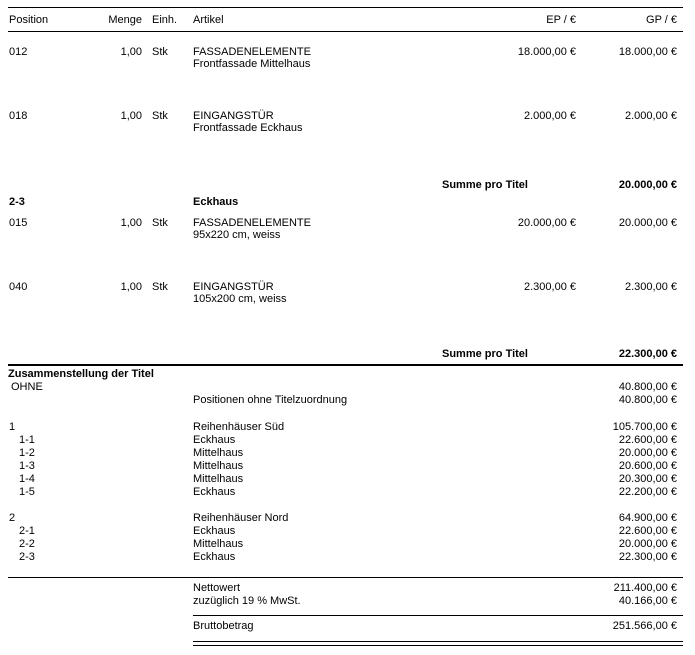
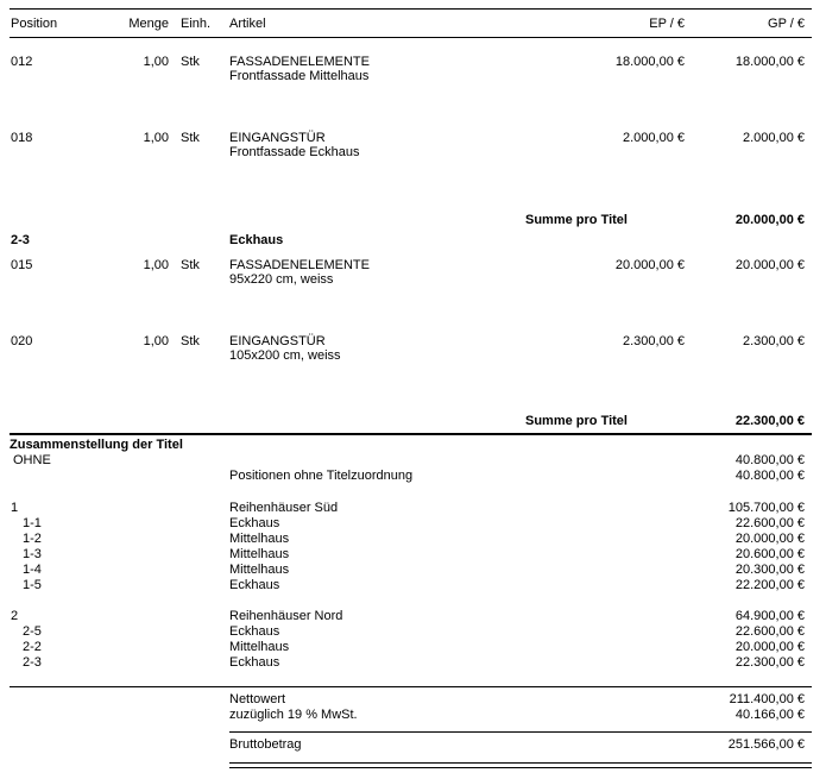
  Position
  Menge
  Einh.
  Artikel
  EP / €
  GP / €
  012
  1,00
  Stk
  FASSADENELEMENTE
  Frontfassade Mittelhaus
  18.000,00 €
  18.000,00 €
  018
  1,00
  Stk
  EINGANGSTÜR
  Frontfassade Eckhaus
  2.000,00 €
  2.000,00 €
  Summe pro Titel
  20.000,00 €
  2-3
  Eckhaus
  015
  1,00
  Stk
  FASSADENELEMENTE
  95x220 cm, weiss
  20.000,00 €
  20.000,00 €
- 040
+ 020
  1,00
  Stk
  EINGANGSTÜR
  105x200 cm, weiss
  2.300,00 €
  2.300,00 €
  Summe pro Titel
  22.300,00 €
  Zusammenstellung der Titel
  OHNE
  40.800,00 €
  Positionen ohne Titelzuordnung
  40.800,00 €
  1
  Reihenhäuser Süd
  105.700,00 €
  1-1
  Eckhaus
  22.600,00 €
  1-2
  Mittelhaus
  20.000,00 €
  1-3
  Mittelhaus
  20.600,00 €
  1-4
  Mittelhaus
  20.300,00 €
  1-5
  Eckhaus
  22.200,00 €
  2
  Reihenhäuser Nord
  64.900,00 €
- 2-1
+ 2-5
  Eckhaus
  22.600,00 €
  2-2
  Mittelhaus
  20.000,00 €
  2-3
  Eckhaus
  22.300,00 €
  Nettowert
  211.400,00 €
  zuzüglich 19 % MwSt.
  40.166,00 €
  Bruttobetrag
  251.566,00 €
